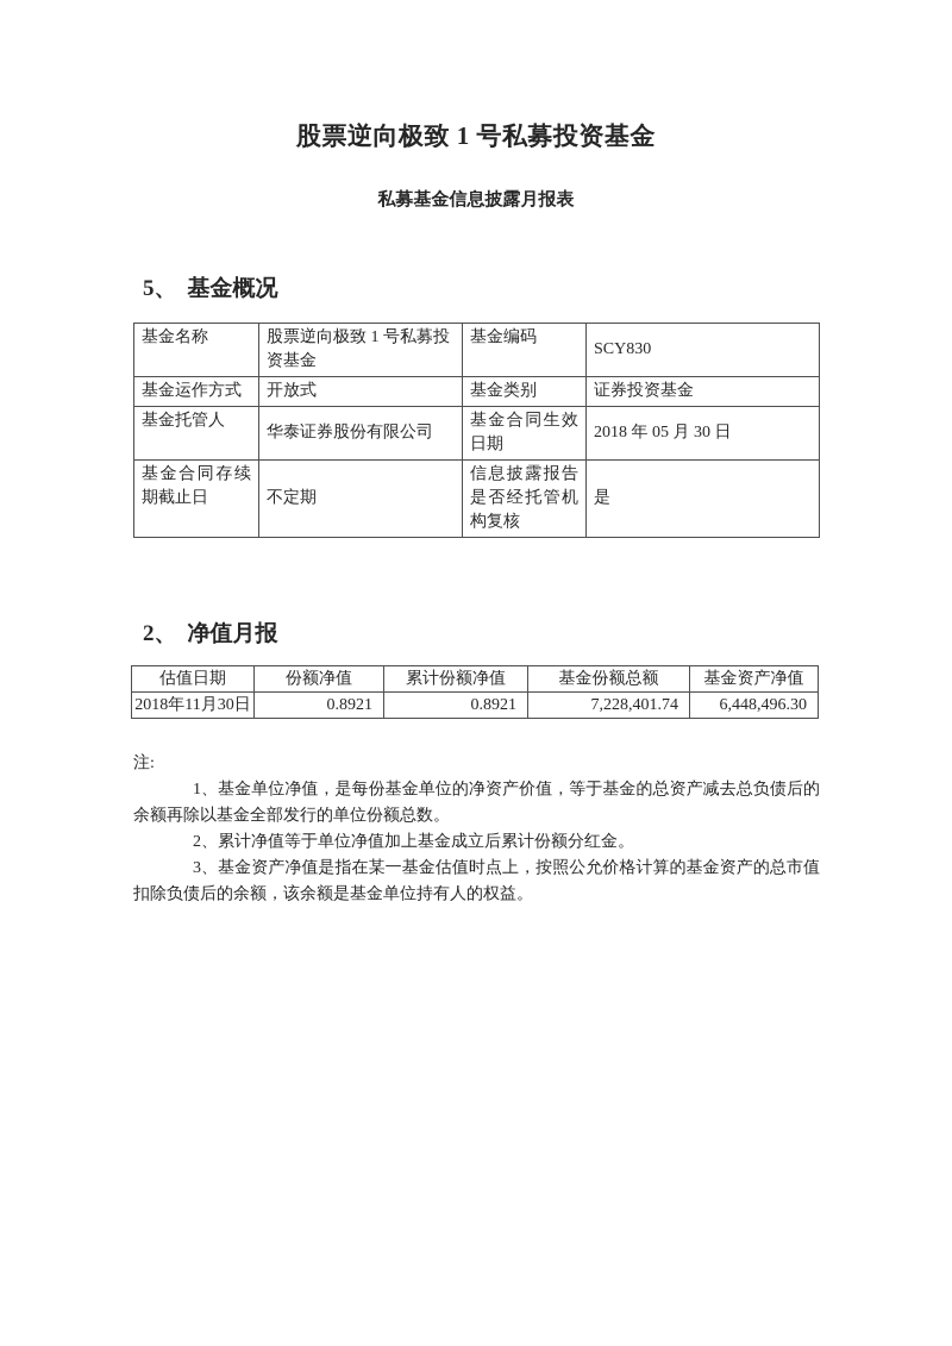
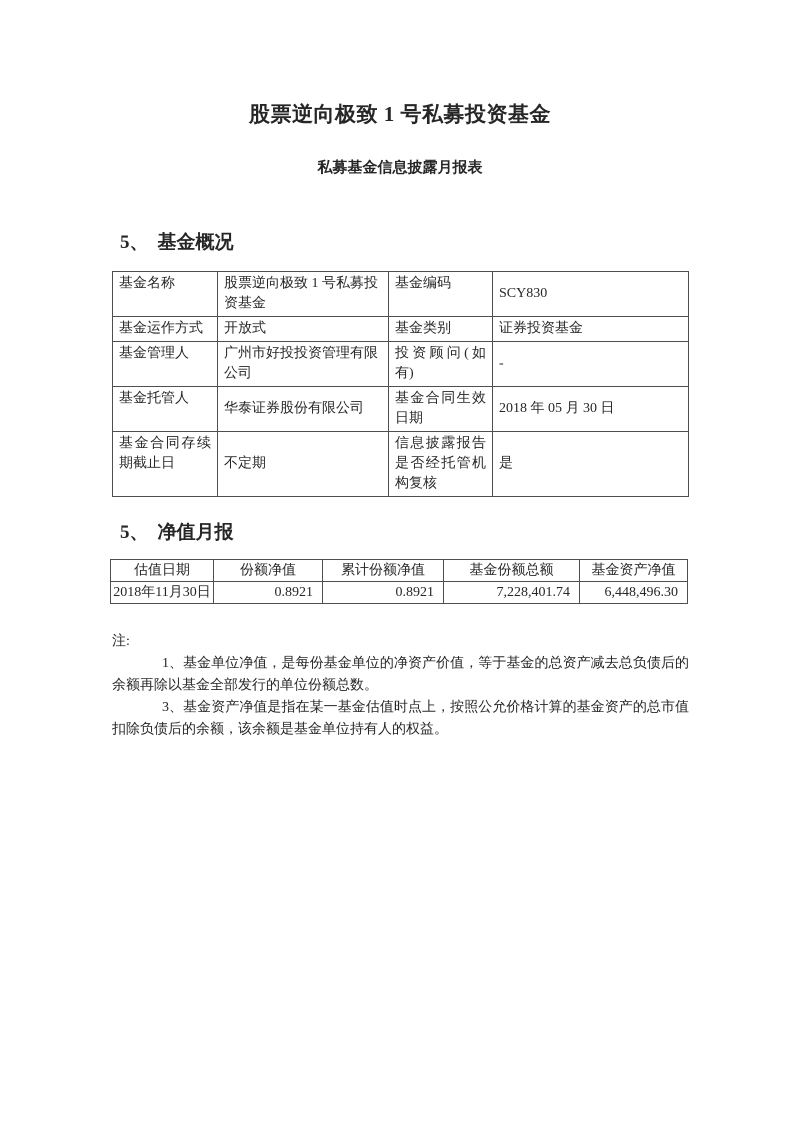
  股票逆向极致 1 号私募投资基金
  私募基金信息披露月报表
  5、 基金概况
  基金名称	股票逆向极致 1 号私募投资基金	基金编码	SCY830
  基金运作方式	开放式	基金类别	证券投资基金
+ 基金管理人	广州市好投投资管理有限公司	投资顾问(如有)	-
  基金托管人	华泰证券股份有限公司	基金合同生效日期	2018 年 05 月 30 日
  基金合同存续期截止日	不定期	信息披露报告是否经托管机构复核	是
- 2、 净值月报
+ 5、 净值月报
  估值日期	份额净值	累计份额净值	基金份额总额	基金资产净值
  2018年11月30日	0.8921	0.8921	7,228,401.74	6,448,496.30
  注:
  1、基金单位净值，是每份基金单位的净资产价值，等于基金的总资产减去总负债后的余额再除以基金全部发行的单位份额总数。
- 2、累计净值等于单位净值加上基金成立后累计份额分红金。
  3、基金资产净值是指在某一基金估值时点上，按照公允价格计算的基金资产的总市值扣除负债后的余额，该余额是基金单位持有人的权益。
